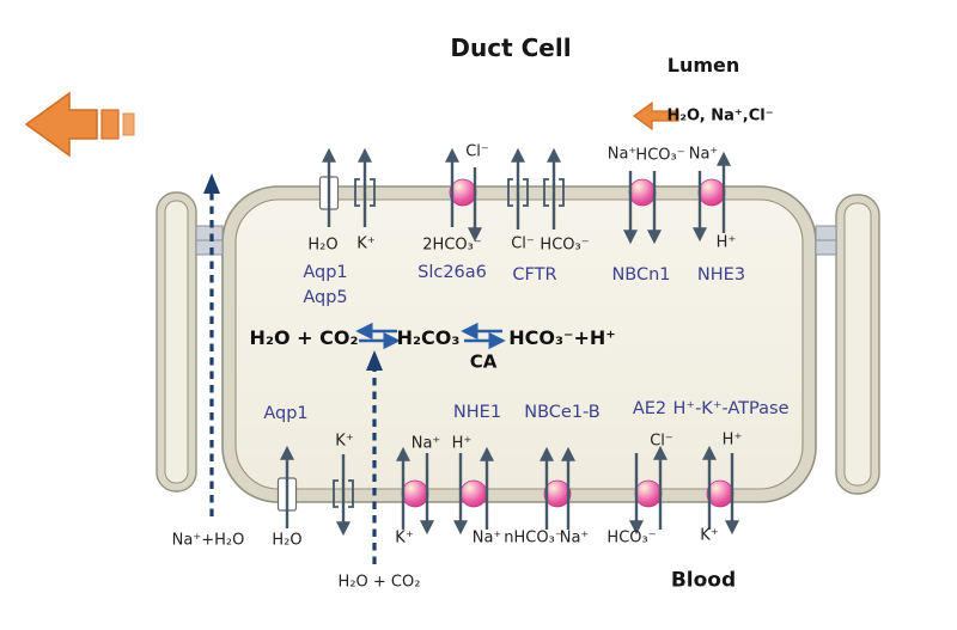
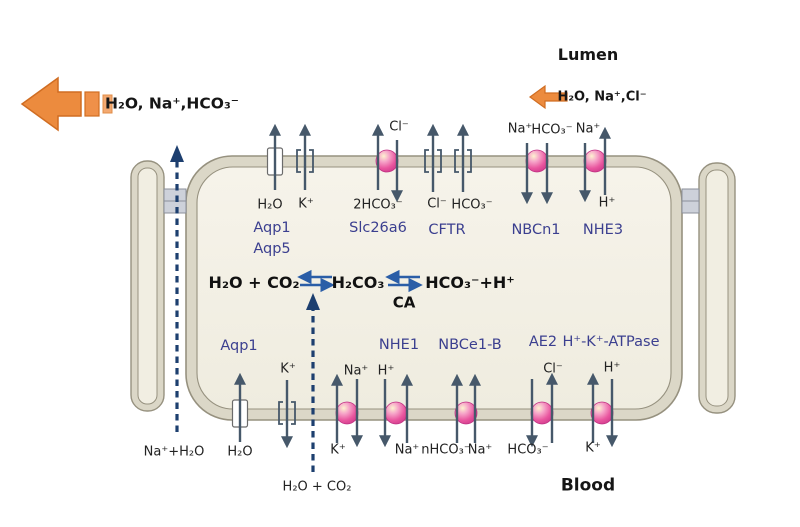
- Duct Cell
  Lumen
  Blood
+ H₂O, Na⁺,HCO₃⁻
  H₂O, Na⁺,Cl⁻
  Cl⁻
  Na⁺
  HCO₃⁻
  Na⁺
  H₂O
  K⁺
  2HCO₃⁻
  Cl⁻
  HCO₃⁻
  H⁺
  Aqp1
  Aqp5
  Slc26a6
  CFTR
  NBCn1
  NHE3
  H₂O + CO₂
  H₂CO₃
  HCO₃⁻+H⁺
  CA
  Aqp1
  NHE1
  NBCe1-B
  AE2
  H⁺-K⁺-ATPase
  K⁺
  Na⁺
  H⁺
  Cl⁻
  H⁺
  Na⁺+H₂O
  H₂O
  K⁺
  Na⁺
  nHCO₃⁻
  Na⁺
  HCO₃⁻
  K⁺
  H₂O + CO₂
